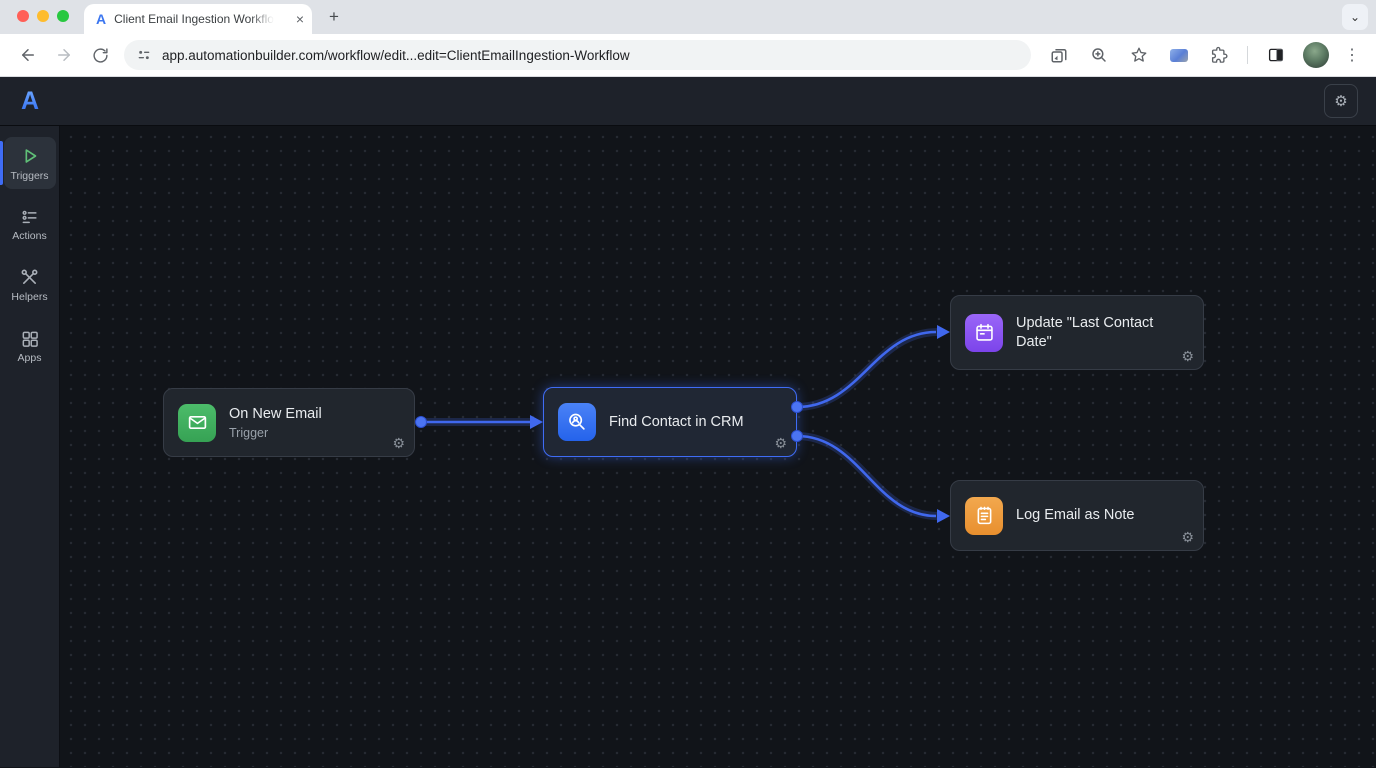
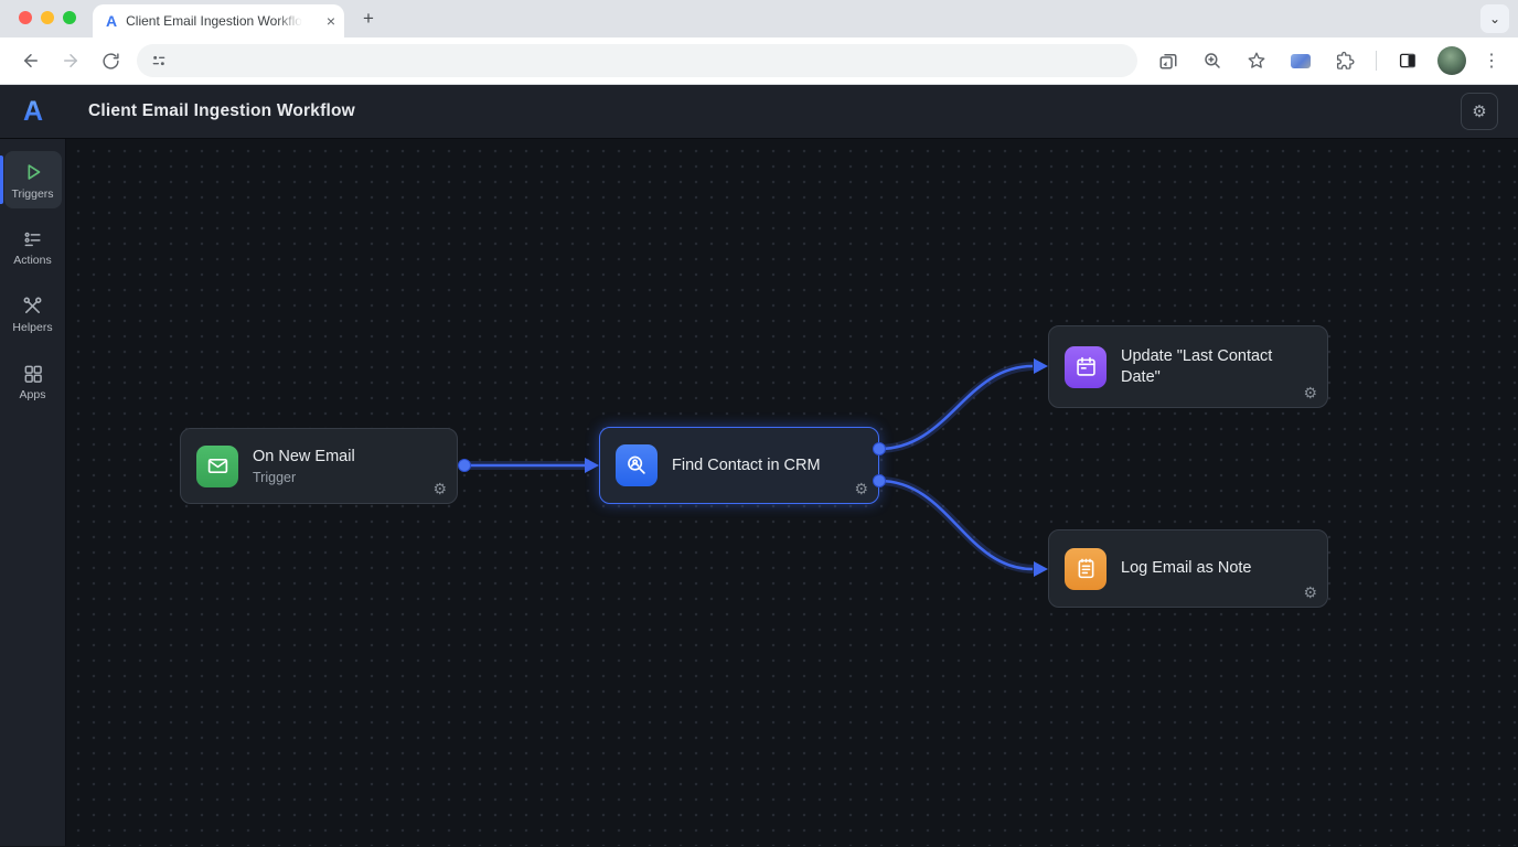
  A
  Client Email Ingestion Workflo
  ×
  +
  ⌄
- app.automationbuilder.com/workflow/edit...edit=ClientEmailIngestion-Workflow
  ⋮
  A
+ Client Email Ingestion Workflow
  ⚙
  Triggers
  Actions
  Helpers
  Apps
  On New Email
  Trigger
  ⚙
  Find Contact in CRM
  ⚙
  Update "Last Contact Date"
  ⚙
  Log Email as Note
  ⚙
